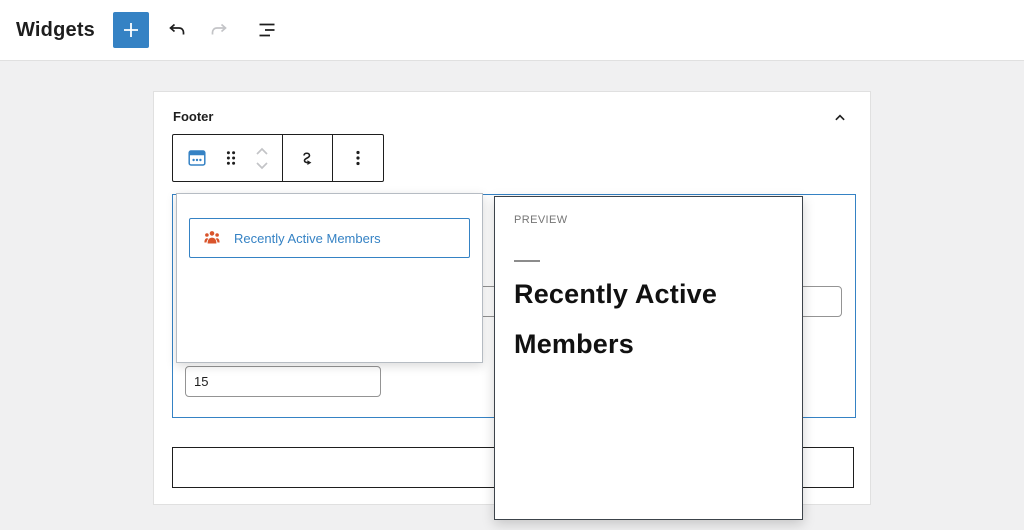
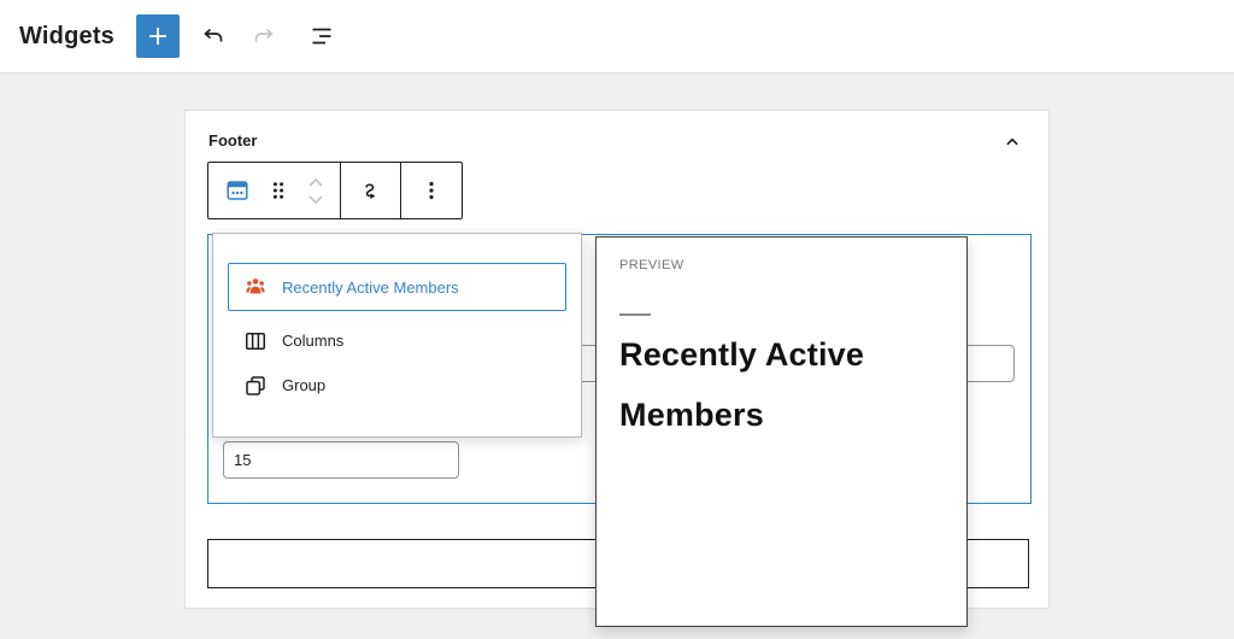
  Widgets
  Footer
  15
  Recently Active Members
+ Columns
+ Group
  PREVIEW
  Recently Active Members
